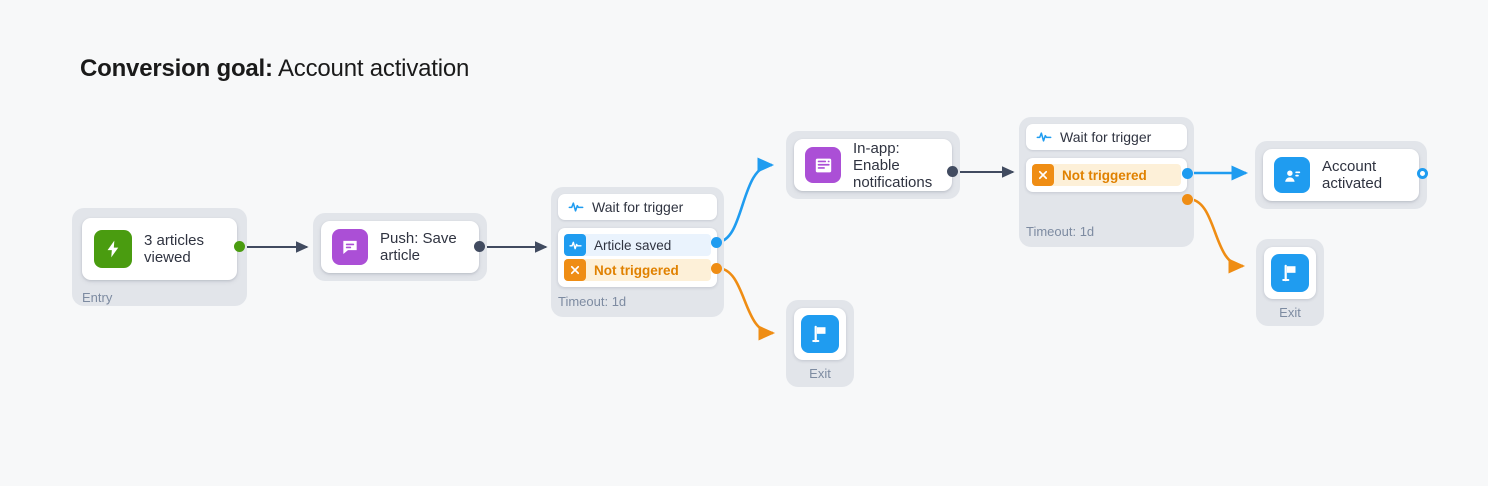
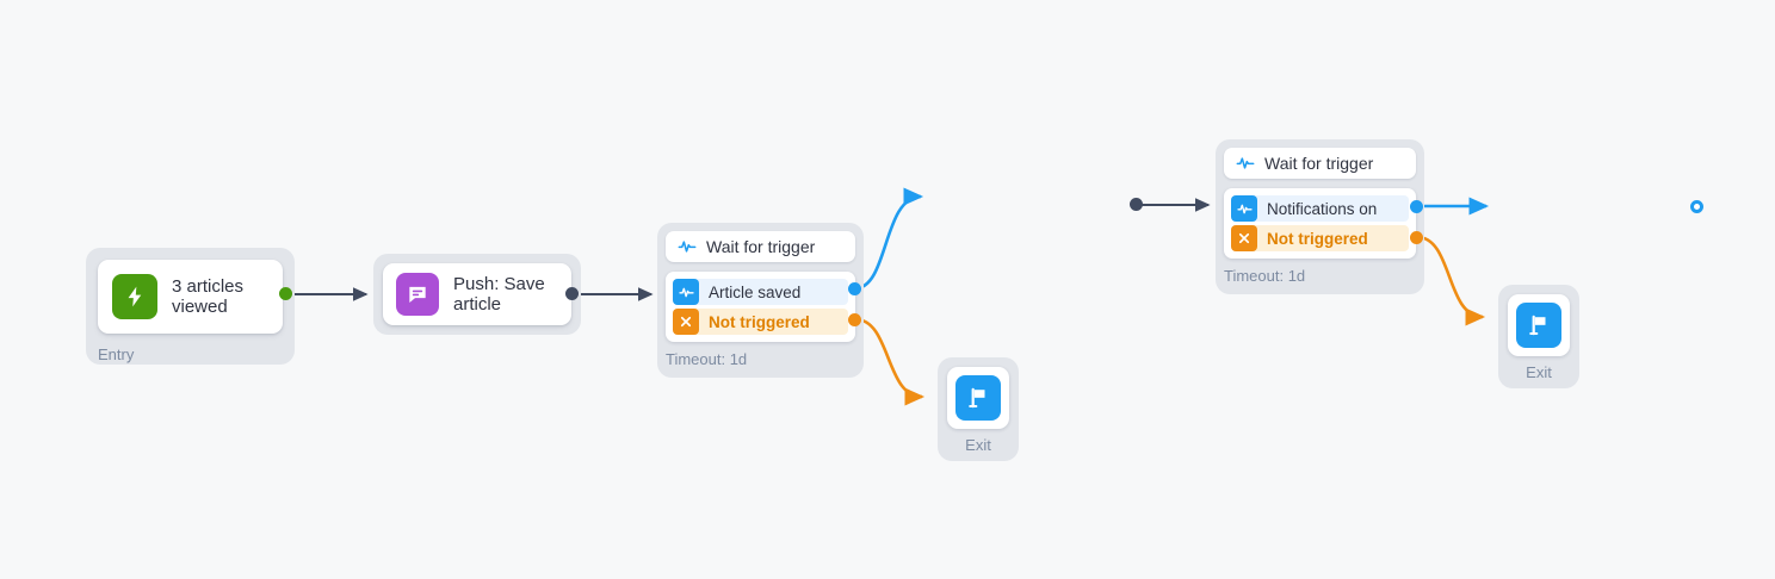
- Conversion goal: Account activation
  3 articles viewed
  Entry
  Push: Save article
  Wait for trigger
  Article saved
  Not triggered
  Timeout: 1d
- In-app: Enable notifications
  Wait for trigger
+ Notifications on
  Not triggered
  Timeout: 1d
- Account activated
  Exit
  Exit
